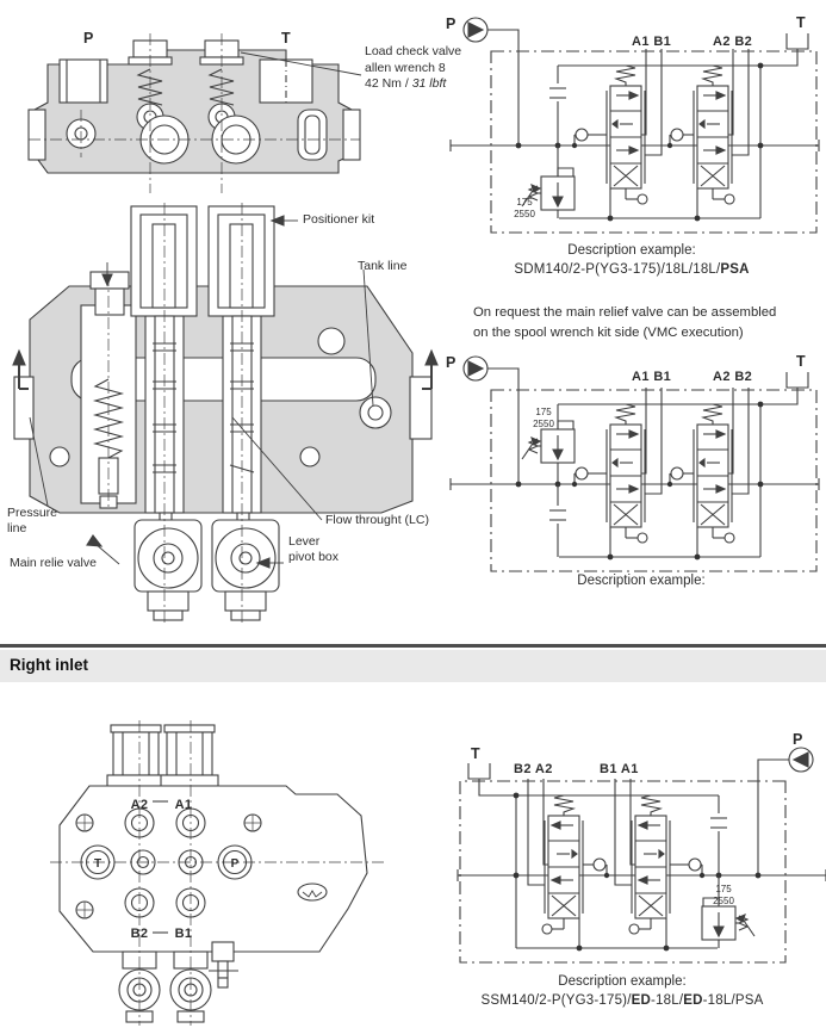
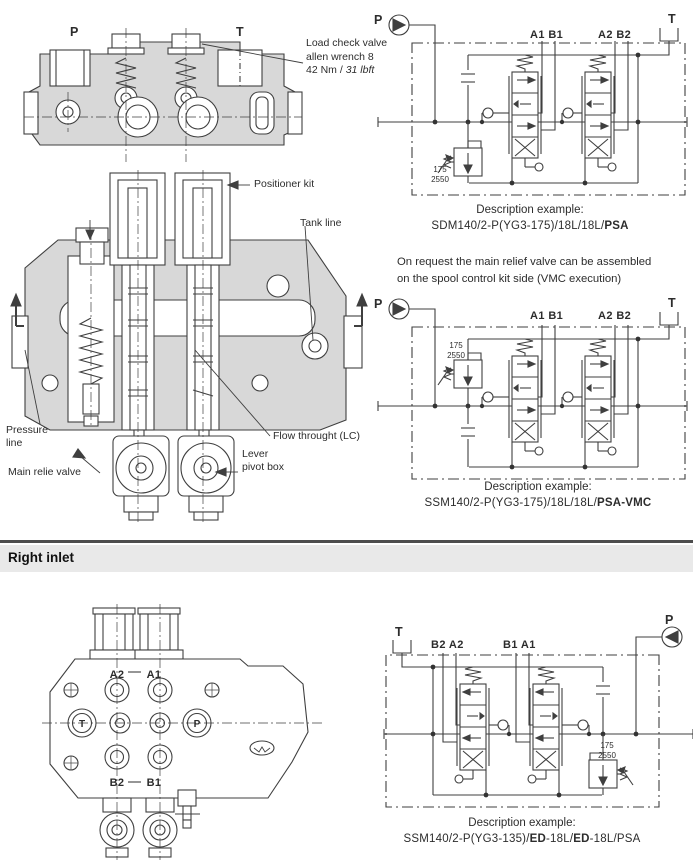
  P
  T
  Load check valve
  allen wrench 8
  42 Nm / 31 lbft
  P
  T
  A1 B1
  A2 B2
  175
  2550
  Description example:
  SDM140/2-P(YG3-175)/18L/18L/PSA
  On request the main relief valve can be assembled
- on the spool wrench kit side (VMC execution)
+ on the spool control kit side (VMC execution)
  P
  T
  A1 B1
  A2 B2
  175
  2550
  Description example:
+ SSM140/2-P(YG3-175)/18L/18L/PSA-VMC
  Positioner kit
  Tank line
  Flow throught (LC)
  Pressure
  line
  Main relie valve
  Lever
  pivot box
  Right inlet
  A2
  A1
  T
  P
  B2
  B1
  P
  T
  B2 A2
  B1 A1
  175
  2550
  Description example:
- SSM140/2-P(YG3-175)/ED-18L/ED-18L/PSA
+ SSM140/2-P(YG3-135)/ED-18L/ED-18L/PSA
